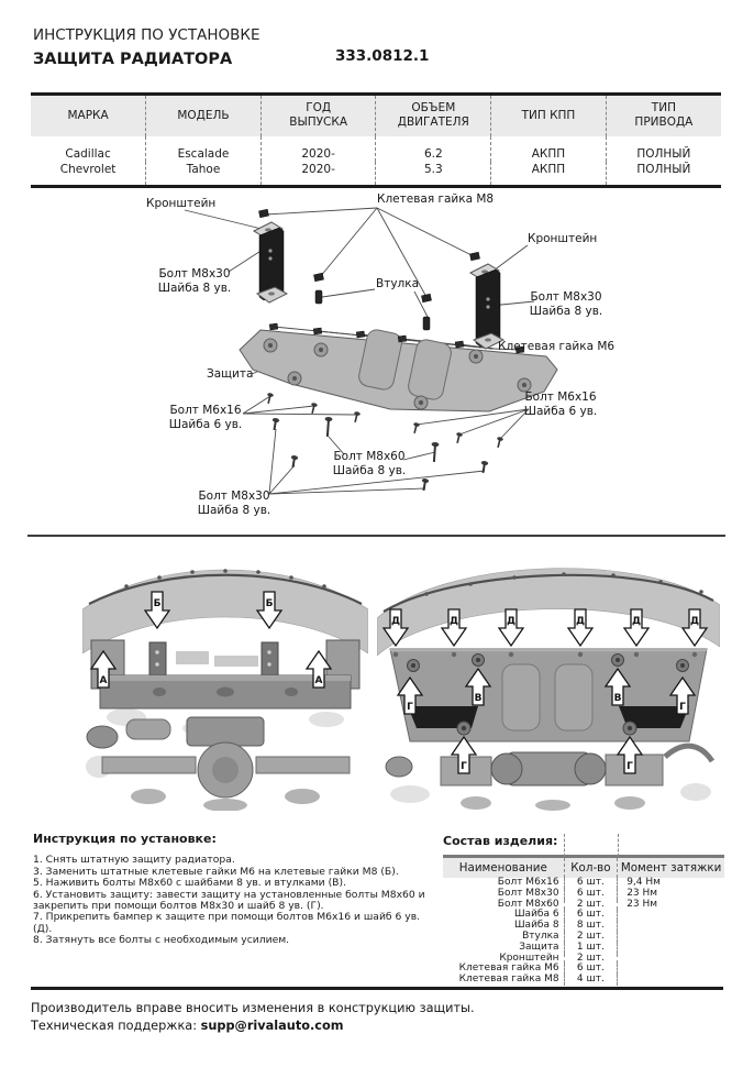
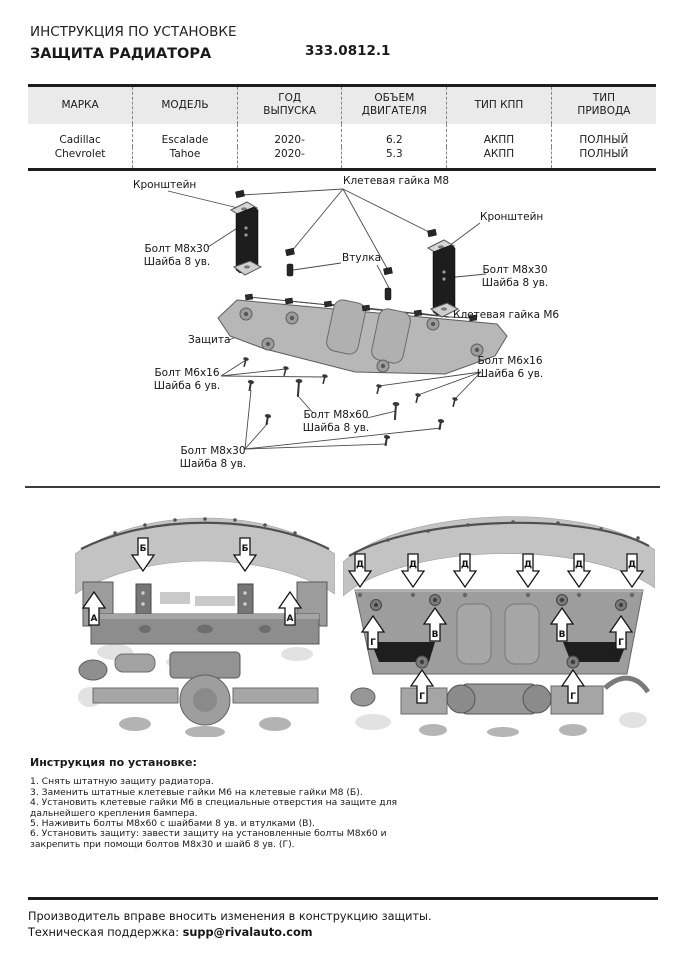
  ИНСТРУКЦИЯ ПО УСТАНОВКЕ
  ЗАЩИТА РАДИАТОРА
  333.0812.1
  МАРКА	МОДЕЛЬ	ГОД ВЫПУСКА	ОБЪЕМ ДВИГАТЕЛЯ	ТИП КПП	ТИП ПРИВОДА
  Cadillac	Escalade	2020-	6.2	АКПП	ПОЛНЫЙ
  Chevrolet	Tahoe	2020-	5.3	АКПП	ПОЛНЫЙ
  Кронштейн
  Клетевая гайка М8
  Кронштейн
  Болт М8х30
  Шайба 8 ув.
  Втулка
  Болт М8х30
  Шайба 8 ув.
  Клетевая гайка М6
  Защита
  Болт М6х16
  Шайба 6 ув.
  Болт М6х16
  Шайба 6 ув.
  Болт М8х60
  Шайба 8 ув.
  Болт М8х30
  Шайба 8 ув.
  Б
  Б
  А
  А
  Д
  Д
  Д
  Д
  Д
  Д
  В
  В
  Г
  Г
  Г
  Г
  Инструкция по установке:
  1. Снять штатную защиту радиатора.
  3. Заменить штатные клетевые гайки М6 на клетевые гайки М8 (Б).
+ 4. Установить клетевые гайки М6 в специальные отверстия на защите для дальнейшего крепления бампера.
  5. Наживить болты М8х60 с шайбами 8 ув. и втулками (В).
  6. Установить защиту: завести защиту на установленные болты М8х60 и закрепить при помощи болтов М8х30 и шайб 8 ув. (Г).
- 7. Прикрепить бампер к защите при помощи болтов М6х16 и шайб 6 ув. (Д).
- 8. Затянуть все болты с необходимым усилием.
- Состав изделия:
- Наименование	Кол-во	Момент затяжки
- Болт М6х16	6 шт.	9,4 Нм
- Болт М8х30	6 шт.	23 Нм
- Болт М8х60	2 шт.	23 Нм
- Шайба 6	6 шт.
- Шайба 8	8 шт.
- Втулка	2 шт.
- Защита	1 шт.
- Кронштейн	2 шт.
- Клетевая гайка М6	6 шт.
- Клетевая гайка М8	4 шт.
  Производитель вправе вносить изменения в конструкцию защиты.
  Техническая поддержка: supp@rivalauto.com
